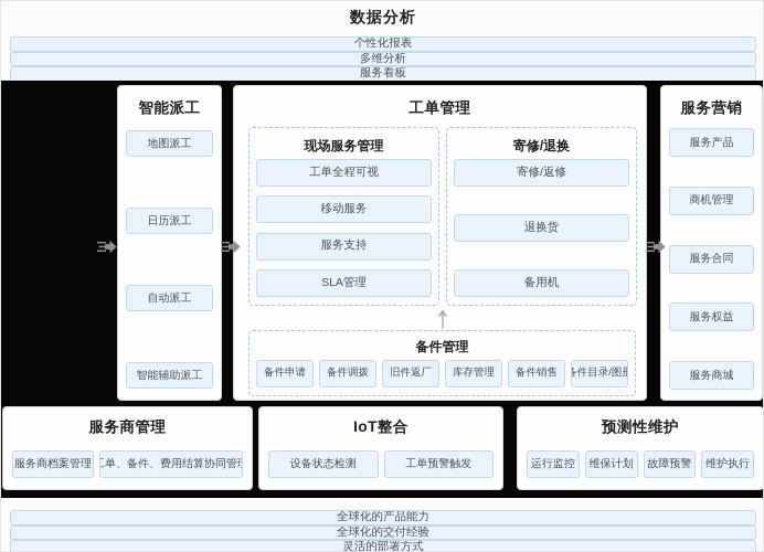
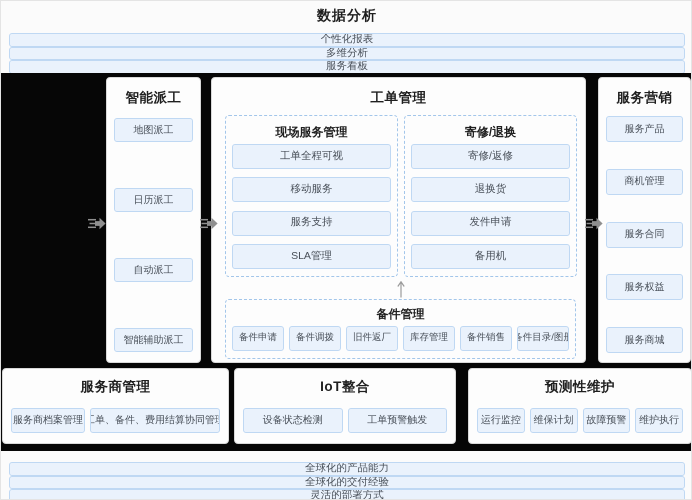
  数据分析
  个性化报表
  多维分析
  服务看板
  智能派工
  地图派工
  日历派工
  自动派工
  智能辅助派工
  工单管理
  现场服务管理
  工单全程可视
  移动服务
  服务支持
  SLA管理
  寄修/退换
  寄修/返修
  退换货
+ 发件申请
  备用机
  备件管理
  备件申请
  备件调拨
  旧件返厂
  库存管理
  备件销售
  备件目录/图册
  服务营销
  服务产品
  商机管理
  服务合同
  服务权益
  服务商城
  服务商管理
  服务商档案管理
  工单、备件、费用结算协同管
  IoT整合
  设备状态检测
  工单预警触发
  预测性维护
  运行监控
  维保计划
  故障预警
  维护执行
  全球化的产品能力
  全球化的交付经验
  灵活的部署方式
